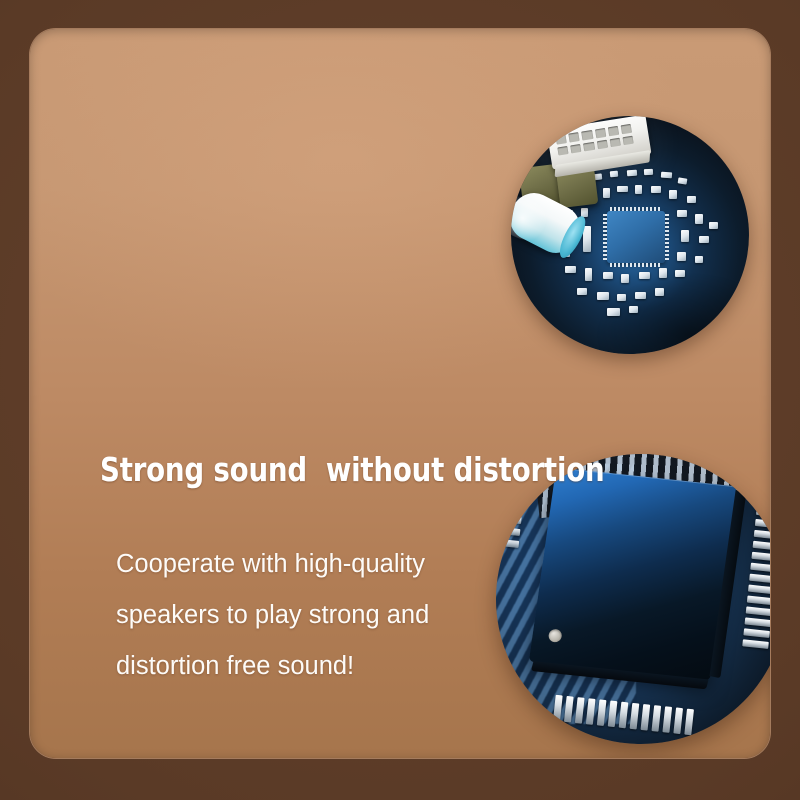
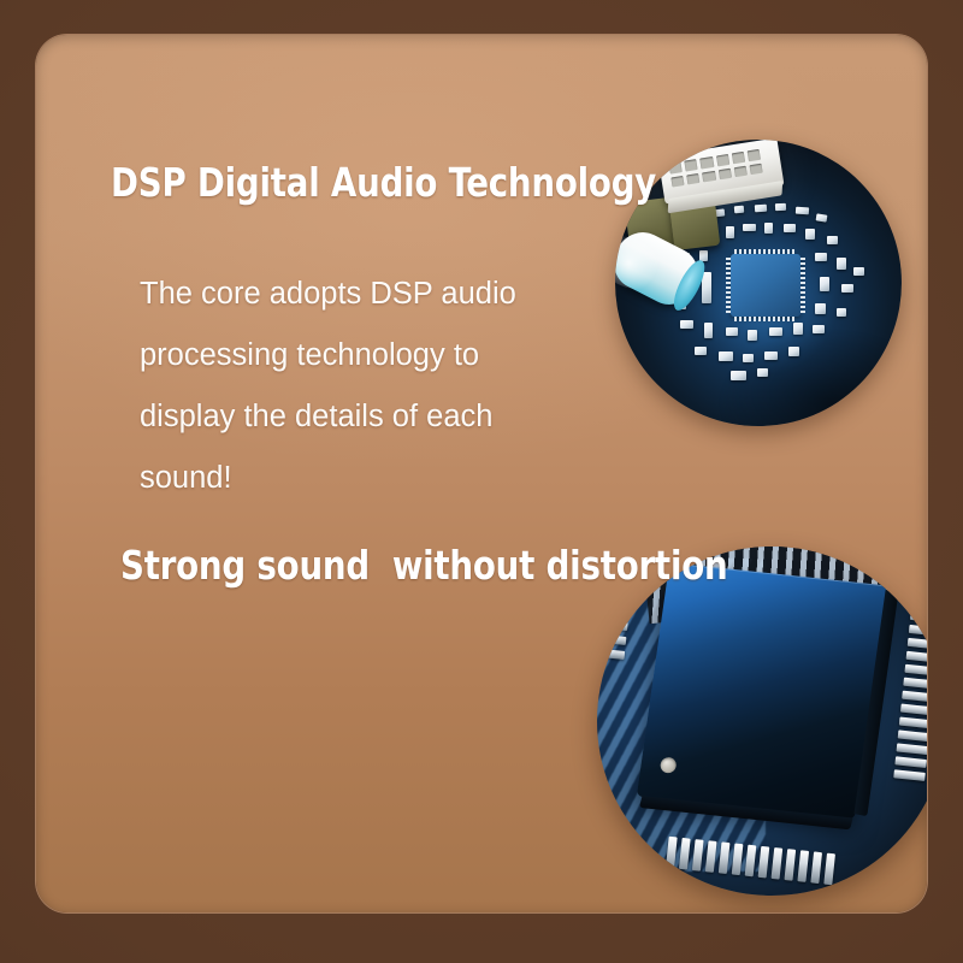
+ DSP Digital Audio Technology
+ The core adopts DSP audio
+ processing technology to
+ display the details of each
+ sound!
  Strong sound without distortion
- Cooperate with high-quality
- speakers to play strong and
- distortion free sound!
